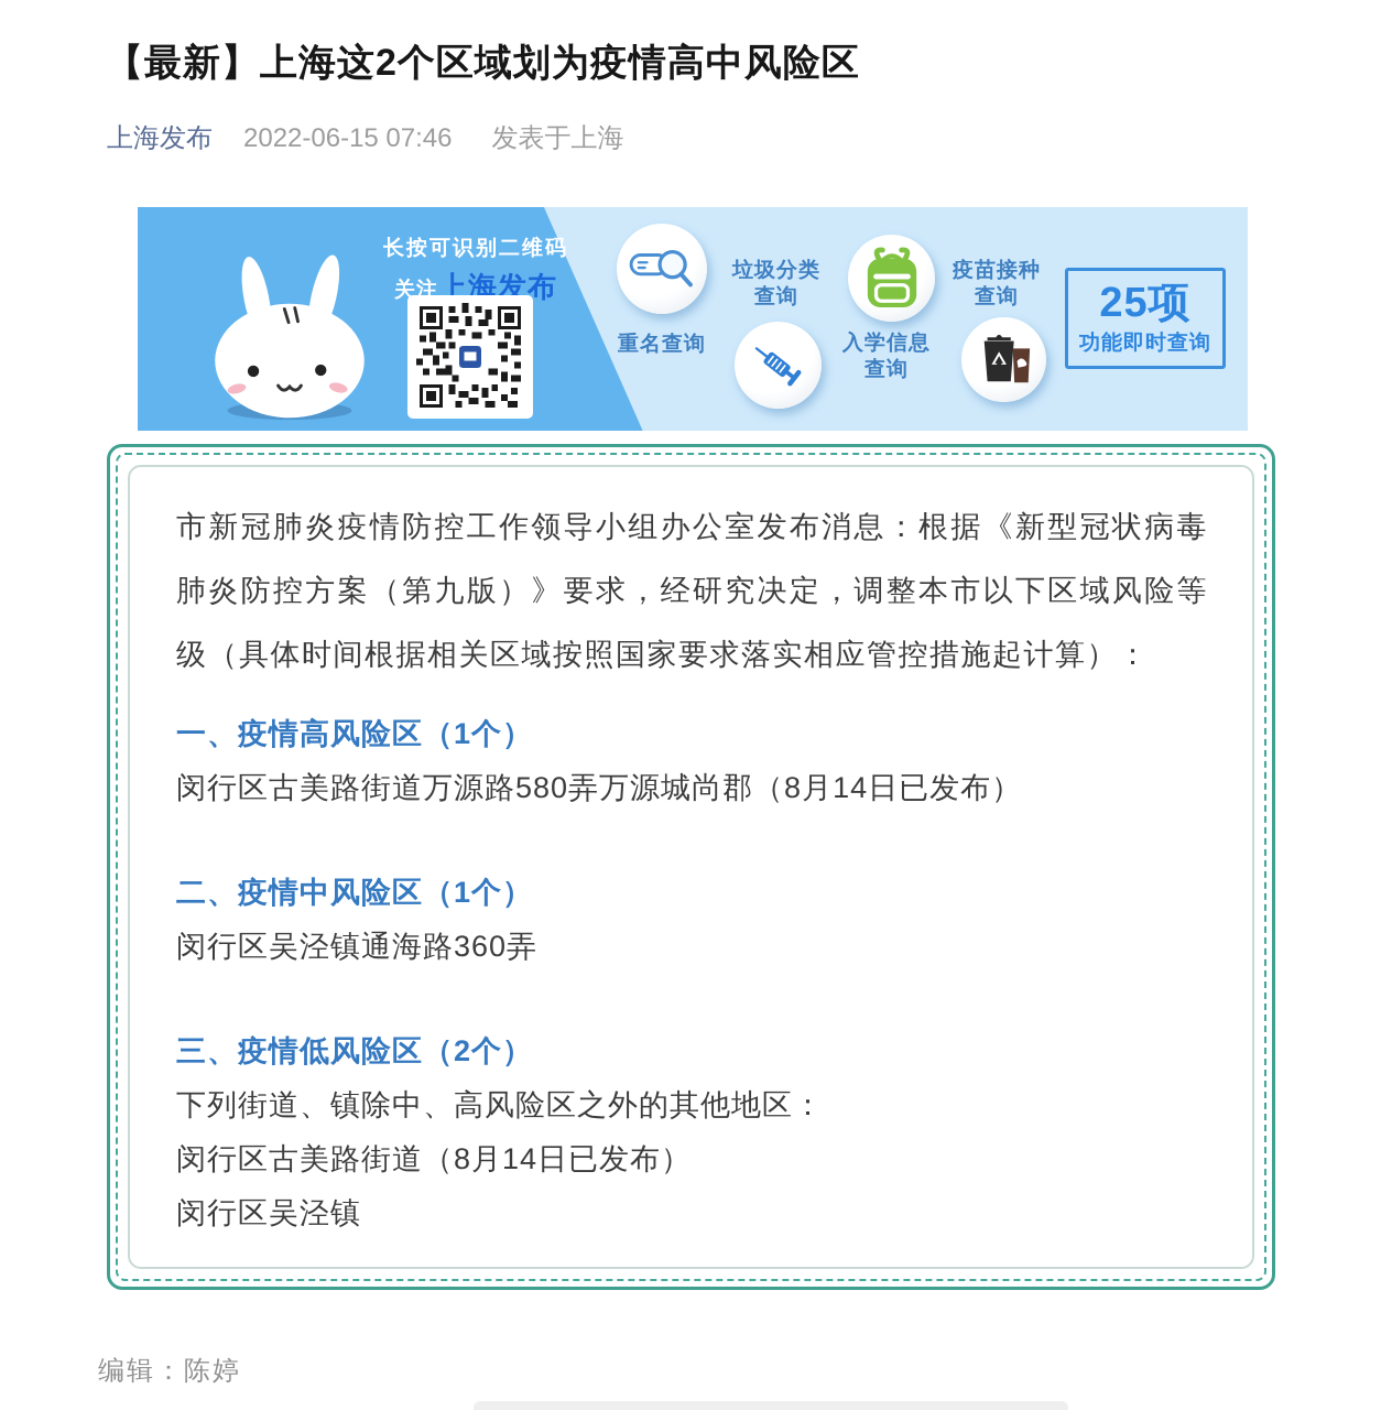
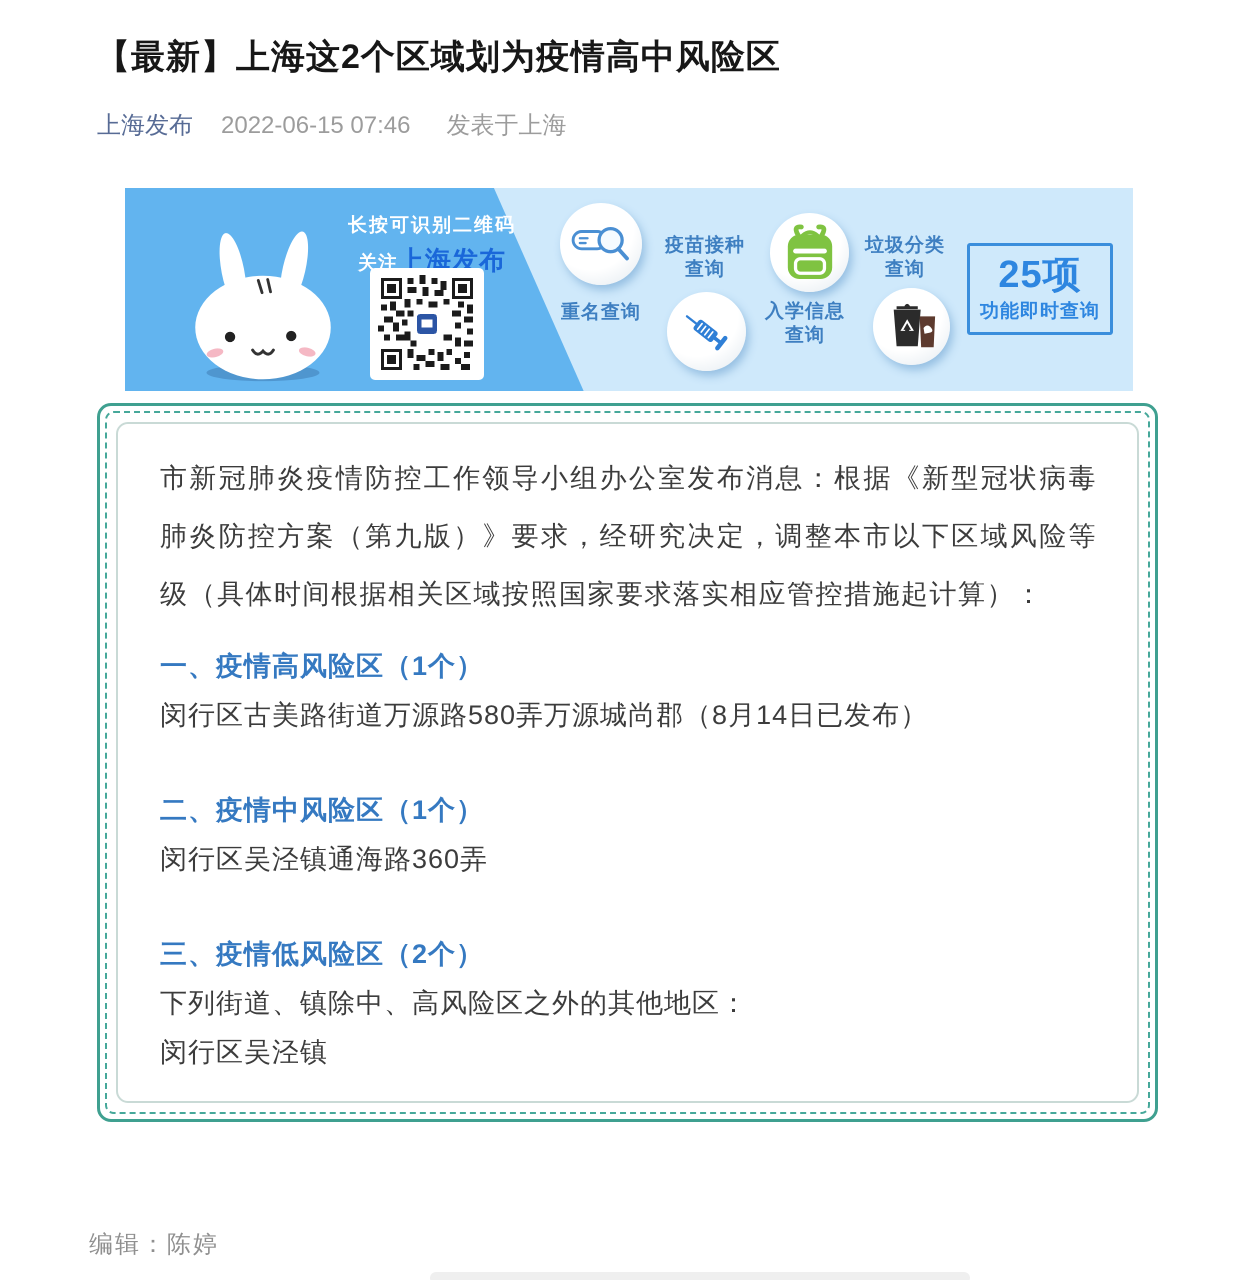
  【最新】上海这2个区域划为疫情高中风险区
  上海发布
  2022-06-15 07:46
  发表于上海
  长按可识别二维码
  关注上海发布
  重名查询
- 垃圾分类
+ 疫苗接种
  查询
  入学信息
  查询
- 疫苗接种
+ 垃圾分类
  查询
  25项
  功能即时查询
  市新冠肺炎疫情防控工作领导小组办公室发布消息：根据《新型冠状病毒肺炎防控方案（第九版）》要求，经研究决定，调整本市以下区域风险等级（具体时间根据相关区域按照国家要求落实相应管控措施起计算）：
  一、疫情高风险区（1个）
  闵行区古美路街道万源路580弄万源城尚郡（8月14日已发布）
  二、疫情中风险区（1个）
  闵行区吴泾镇通海路360弄
  三、疫情低风险区（2个）
  下列街道、镇除中、高风险区之外的其他地区：
- 闵行区古美路街道（8月14日已发布）
  闵行区吴泾镇
  编辑：陈婷
